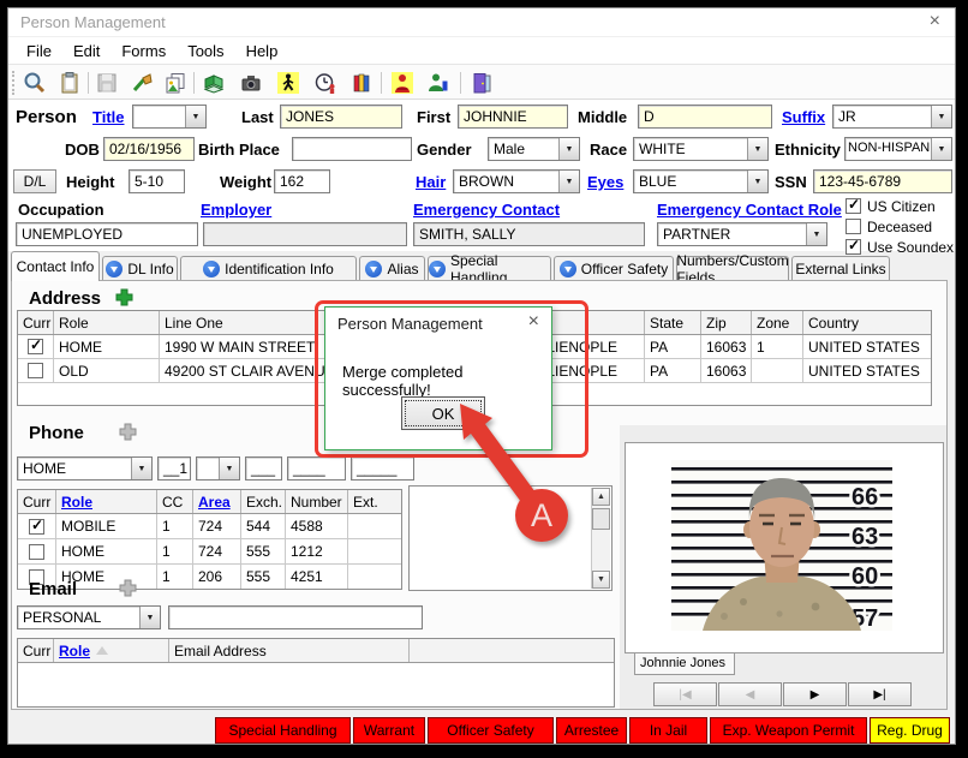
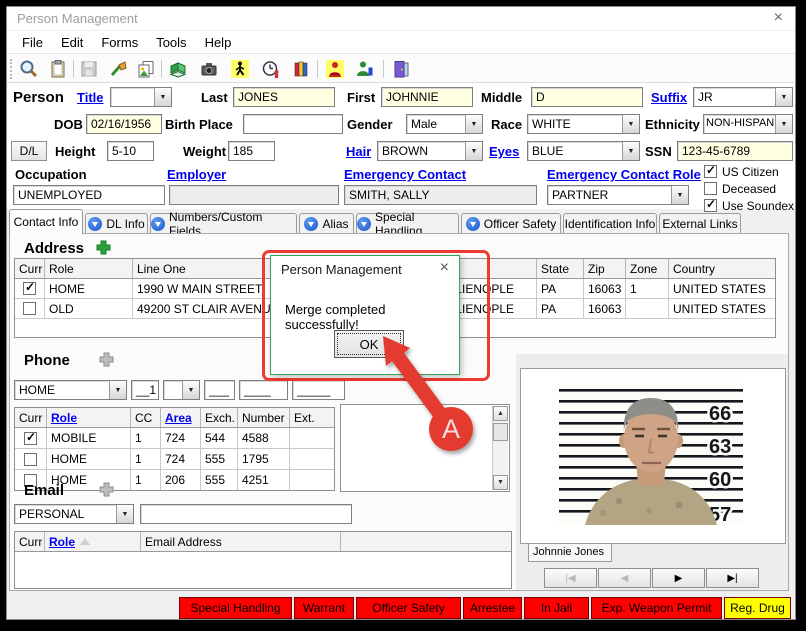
  Person Management
  ×
  File
  Edit
  Forms
  Tools
  Help
  Person
  Title
  Last
  JONES
  First
  JOHNNIE
  Middle
  D
  Suffix
  JR
  DOB
  02/16/1956
  Birth Place
  Gender
  Male
  Race
  WHITE
  Ethnicity
  NON-HISPAN
  D/L
  Height
  5-10
  Weight
- 162
+ 185
  Hair
  BROWN
  Eyes
  BLUE
  SSN
  123-45-6789
  Occupation
  UNEMPLOYED
  Employer
  Emergency Contact
  SMITH, SALLY
  Emergency Contact Role
  PARTNER
  US Citizen
  Deceased
  Use Soundex
  Contact Info
  DL Info
- Identification Info
+ Numbers/Custom Fields
  Alias
  Special Handling
  Officer Safety
- Numbers/Custom Fields
+ Identification Info
  External Links
  Address
  Curr
  Role
  Line One
  State
  Zip
  Zone
  Country
  HOME
  1990 W MAIN STREET
  IENOPLE
  PA
  16063
  1
  UNITED STATES
  OLD
  49200 ST CLAIR AVENU
  IENOPLE
  PA
  16063
  UNITED STATES
  Phone
  HOME
  __1
  ___
  ____
  _____
  Curr
  Role
  CC
  Area
  Exch.
  Number
  Ext.
  MOBILE
  1
  724
  544
  4588
  HOME
  1
  724
  555
- 1212
+ 1795
  HOME
  1
  206
  555
  4251
  Email
  PERSONAL
  Curr
  Role
  Email Address
  66
  63
  60
  57
  Johnnie Jones
  |◀
  ◀
  ▶
  ▶|
  Special Handling
  Warrant
  Officer Safety
  Arrestee
  In Jail
  Exp. Weapon Permit
  Reg. Drug
  Person Management
  ×
  Merge completed successfully!
  OK
  A
